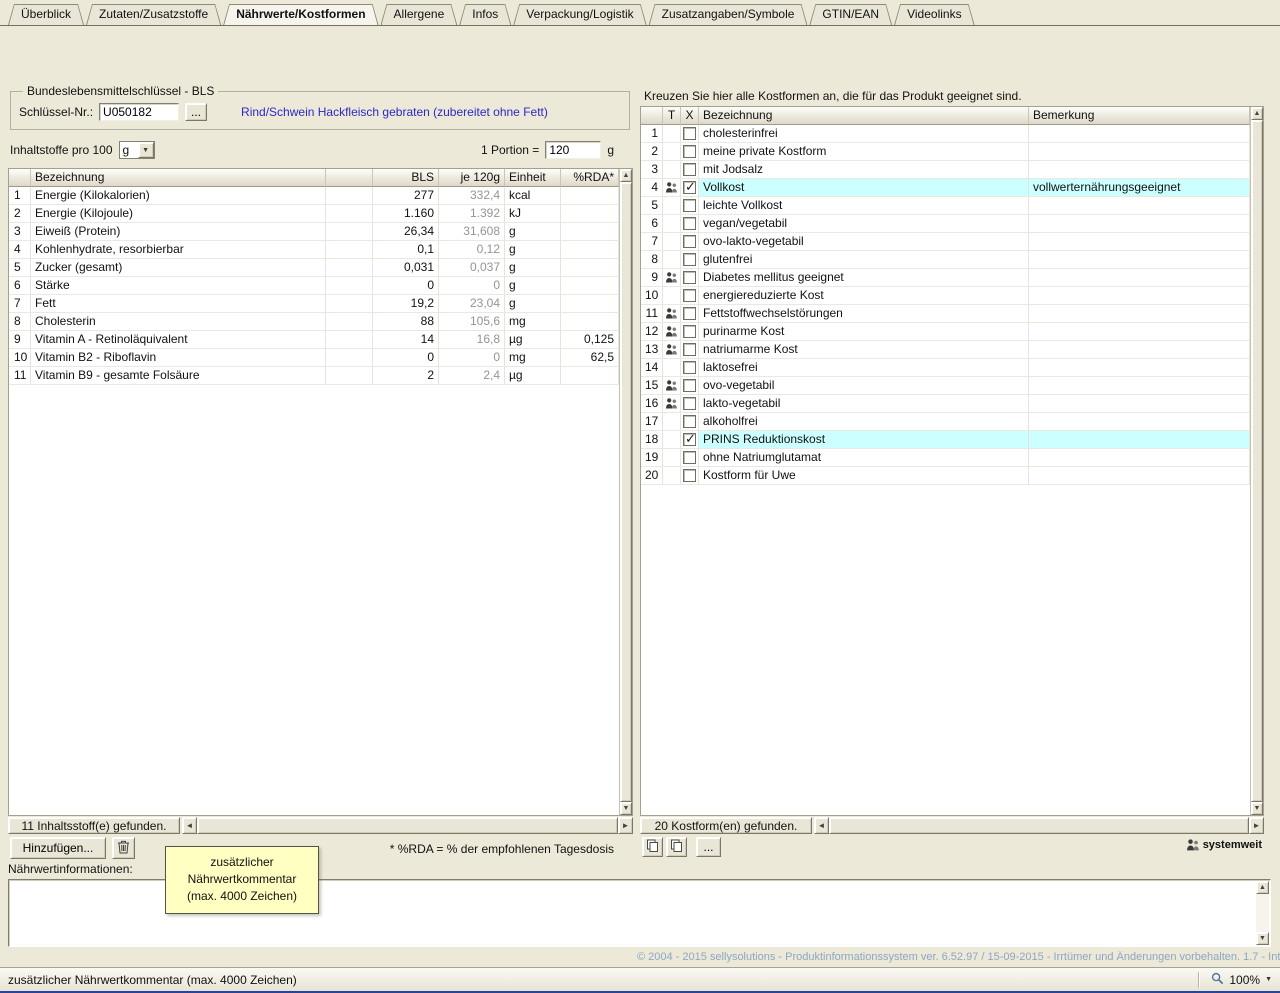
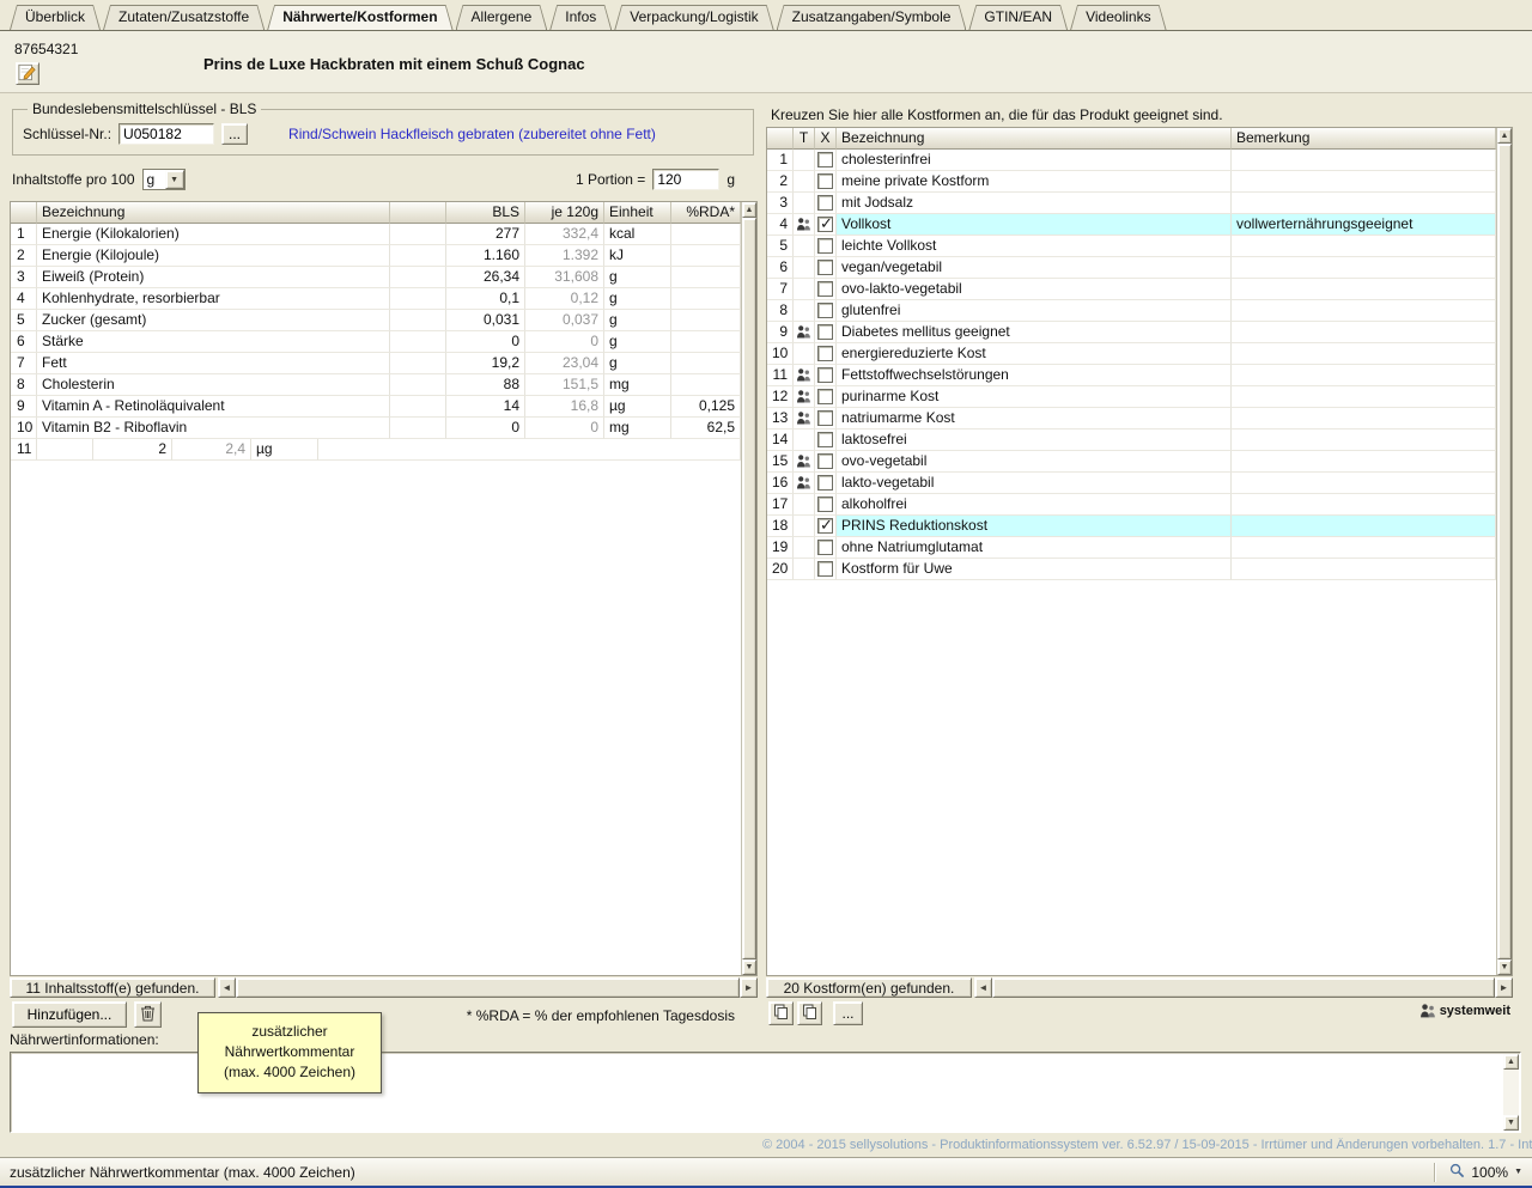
  Überblick
  Zutaten/Zusatzstoffe
  Nährwerte/Kostformen
  Allergene
  Infos
  Verpackung/Logistik
  Zusatzangaben/Symbole
  GTIN/EAN
  Videolinks
+ 87654321
+ Prins de Luxe Hackbraten mit einem Schuß Cognac
  Bundeslebensmittelschlüssel - BLS
  Schlüssel-Nr.:
  U050182
  ...
  Rind/Schwein Hackfleisch gebraten (zubereitet ohne Fett)
  Inhaltstoffe pro 100
  g
  1 Portion =
  120
  g
  Bezeichnung
  BLS
  je 120g
  Einheit
  %RDA*
  1
  Energie (Kilokalorien)
  277
  332,4
  kcal
  2
  Energie (Kilojoule)
  1.160
  1.392
  kJ
  3
  Eiweiß (Protein)
  26,34
  31,608
  g
  4
  Kohlenhydrate, resorbierbar
  0,1
  0,12
  g
  5
  Zucker (gesamt)
  0,031
  0,037
  g
  6
  Stärke
  0
  0
  g
  7
  Fett
  19,2
  23,04
  g
  8
  Cholesterin
  88
- 105,6
+ 151,5
  mg
  9
  Vitamin A - Retinoläquivalent
  14
  16,8
  µg
  0,125
  10
  Vitamin B2 - Riboflavin
  0
  0
  mg
  62,5
  11
- Vitamin B9 - gesamte Folsäure
  2
  2,4
  µg
  11 Inhaltsstoff(e) gefunden.
  ◄
  ►
  Hinzufügen...
  * %RDA = % der empfohlenen Tagesdosis
  Kreuzen Sie hier alle Kostformen an, die für das Produkt geeignet sind.
  T
  X
  Bezeichnung
  Bemerkung
  1
  cholesterinfrei
  2
  meine private Kostform
  3
  mit Jodsalz
  4
  Vollkost
  vollwerternährungsgeeignet
  5
  leichte Vollkost
  6
  vegan/vegetabil
  7
  ovo-lakto-vegetabil
  8
  glutenfrei
  9
  Diabetes mellitus geeignet
  10
  energiereduzierte Kost
  11
  Fettstoffwechselstörungen
  12
  purinarme Kost
  13
  natriumarme Kost
  14
  laktosefrei
  15
  ovo-vegetabil
  16
  lakto-vegetabil
  17
  alkoholfrei
  18
  PRINS Reduktionskost
  19
  ohne Natriumglutamat
  20
  Kostform für Uwe
  20 Kostform(en) gefunden.
  ◄
  ►
  ...
  systemweit
  Nährwertinformationen:
  zusätzlicher Nährwertkommentar (max. 4000 Zeichen)
  © 2004 - 2015 sellysolutions - Produktinformationssystem ver. 6.52.97 / 15-09-2015 - Irrtümer und Änderungen vorbehalten. 1.7 - Int
  zusätzlicher Nährwertkommentar (max. 4000 Zeichen)
  100%
